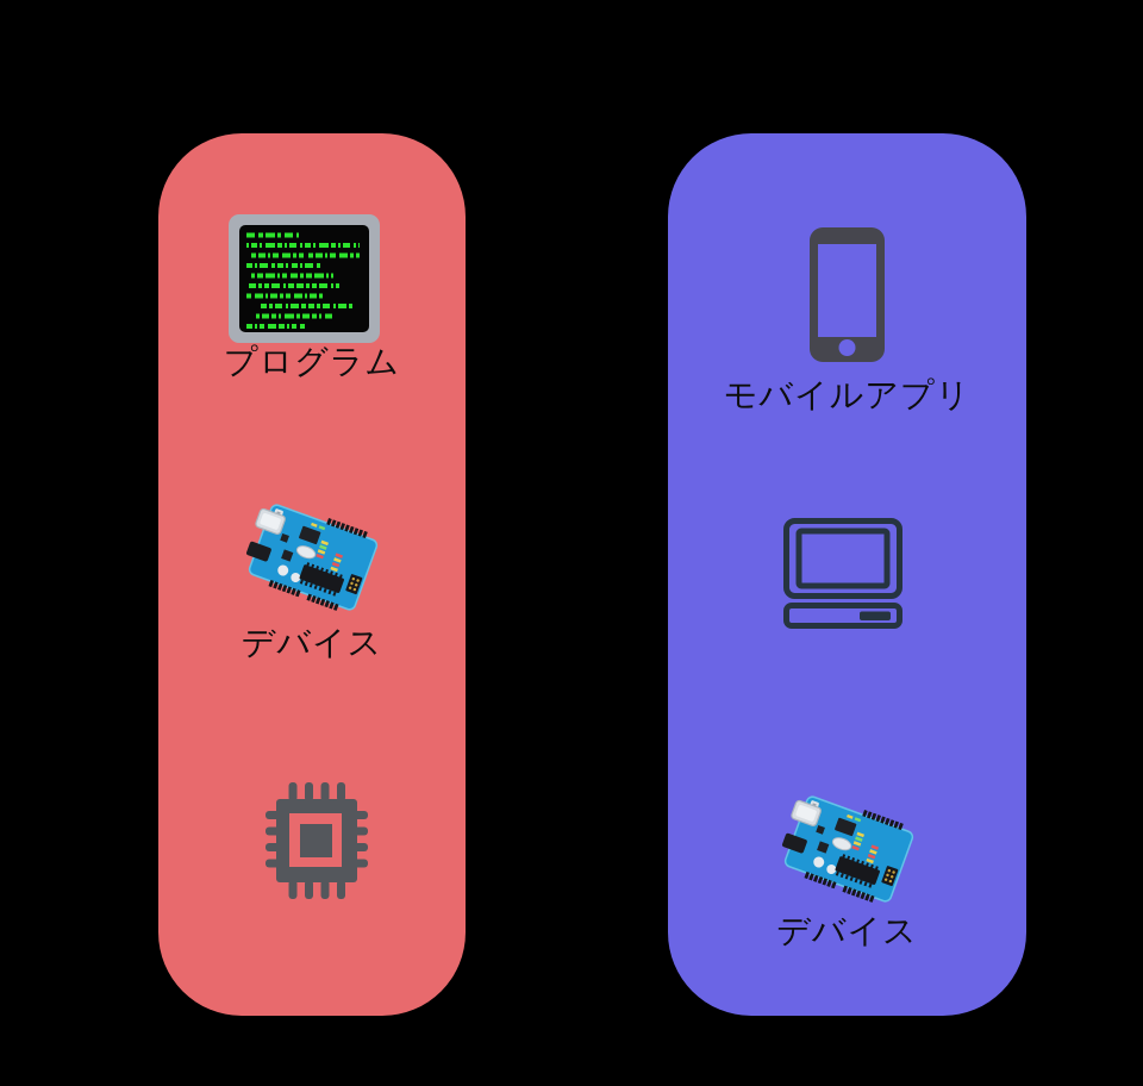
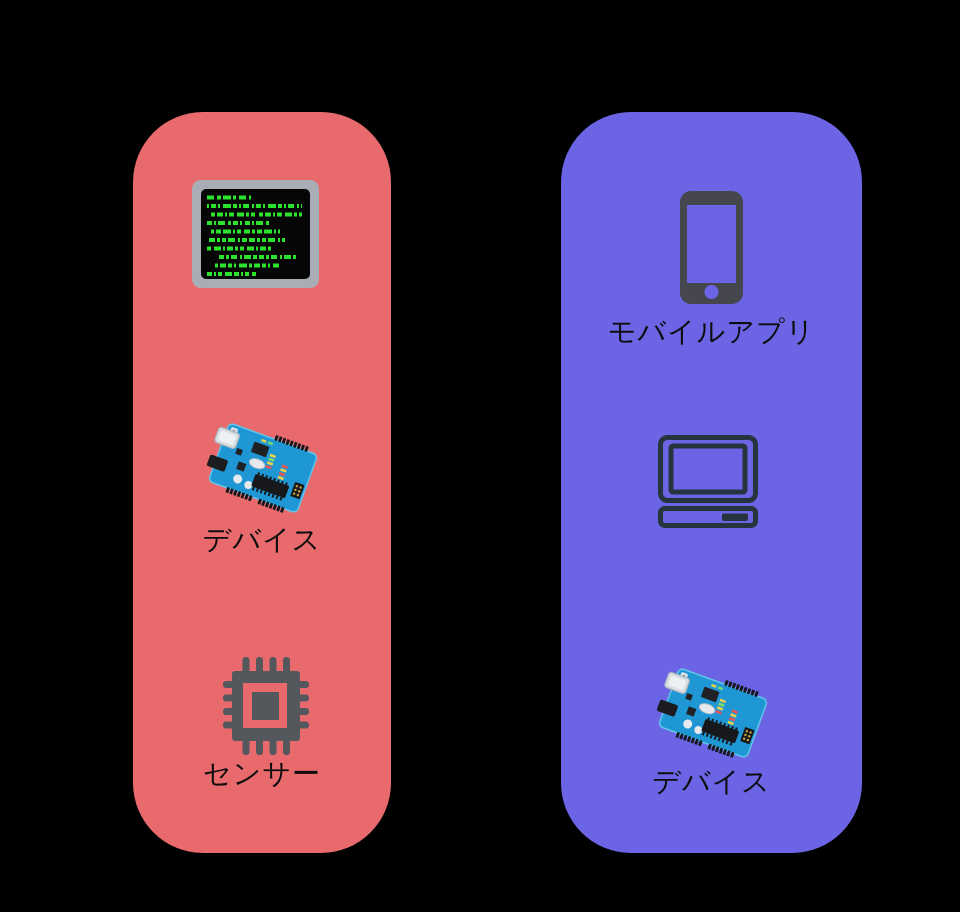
- プログラム
  デバイス
+ センサー
  モバイルアプリ
  デバイス
